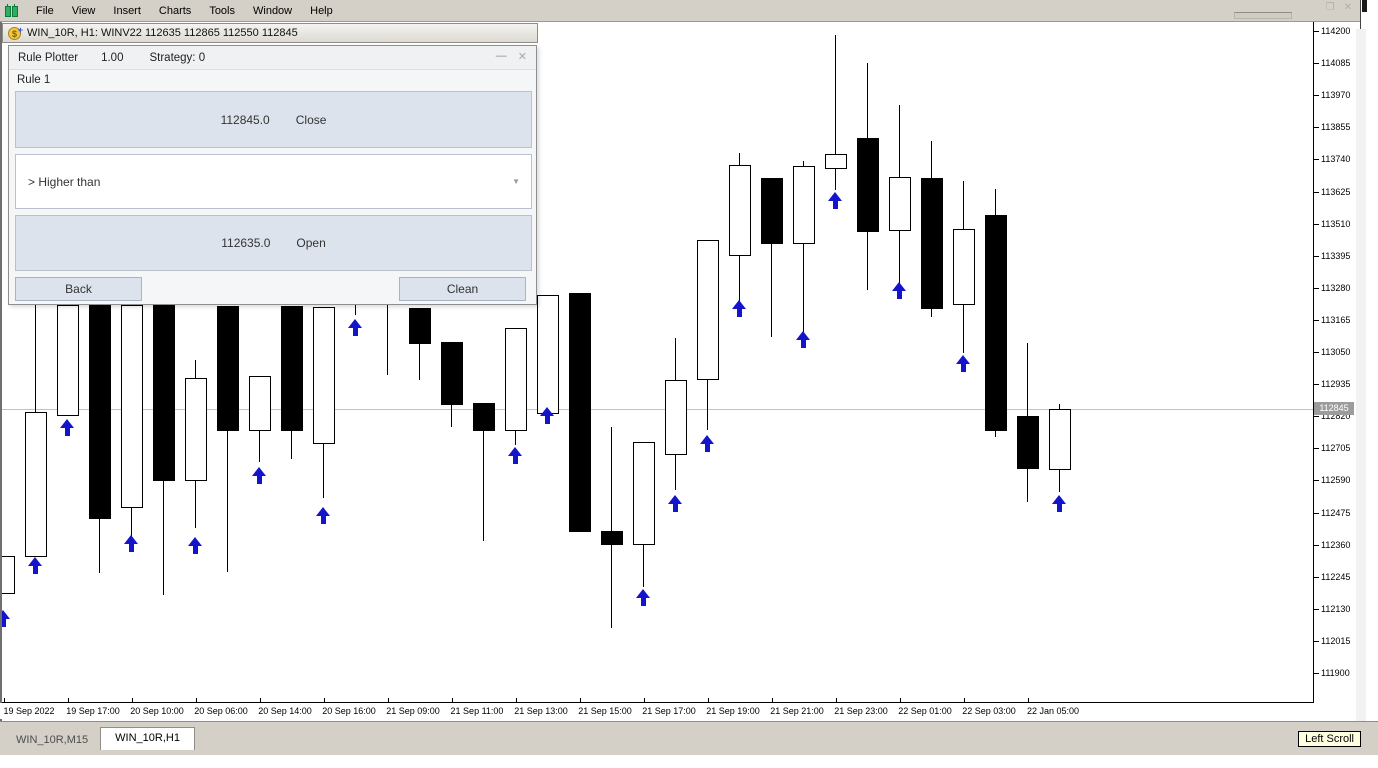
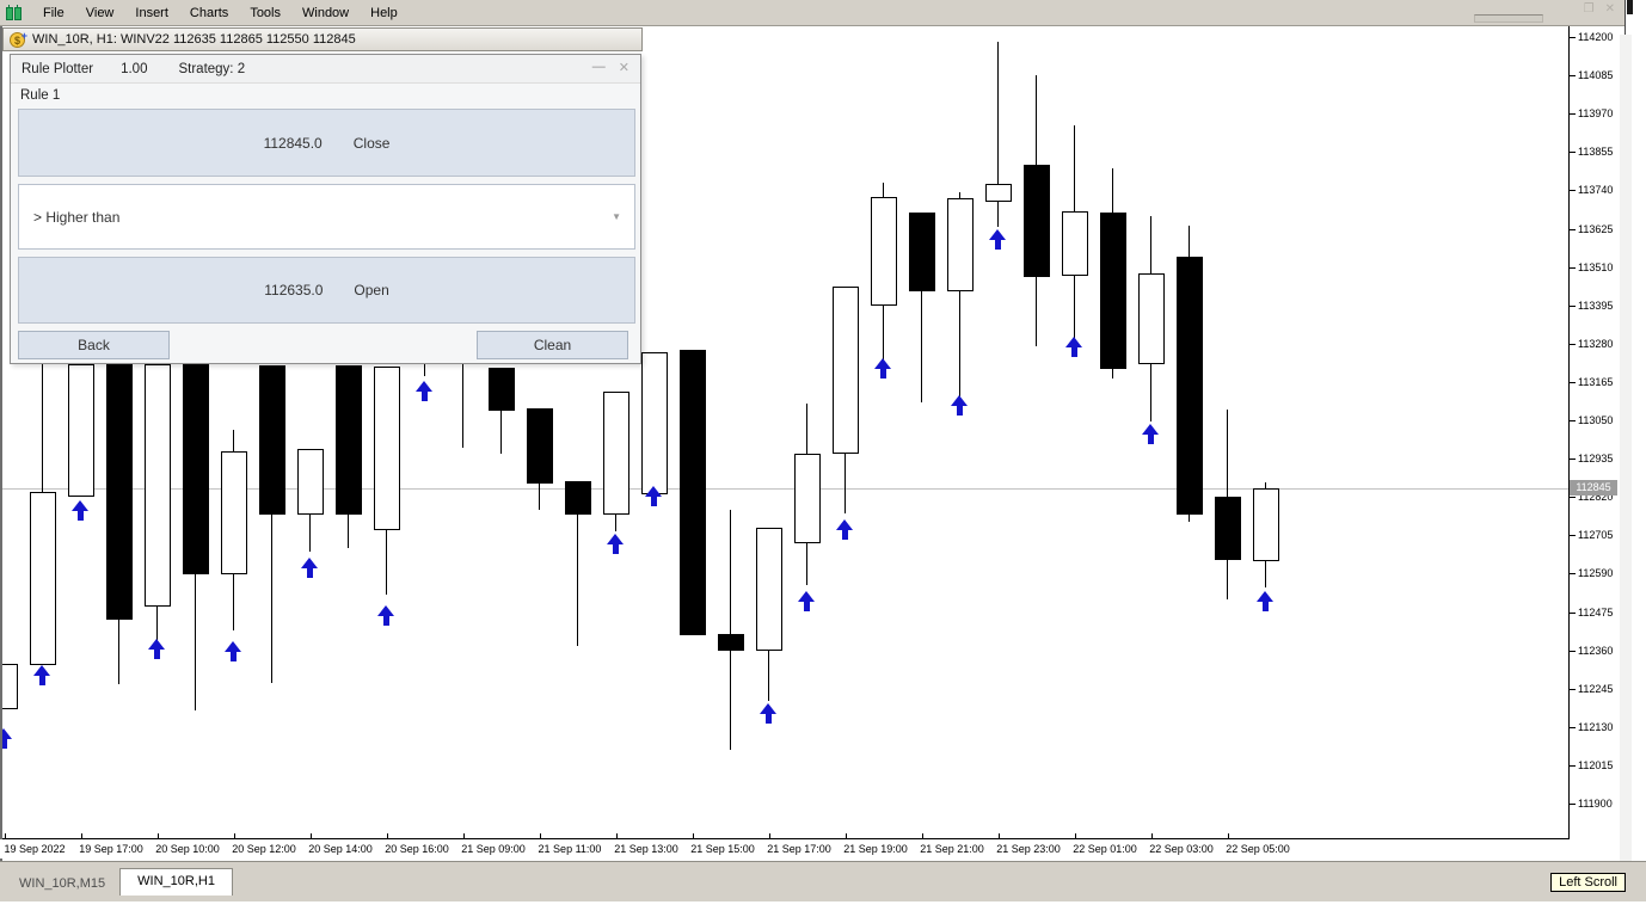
  File
  View
  Insert
  Charts
  Tools
  Window
  Help
  ❐
  ✕
  114200
  114085
  113970
  113855
  113740
  113625
  113510
  113395
  113280
  113165
  113050
  112935
  112820
  112705
  112590
  112475
  112360
  112245
  112130
  112015
  111900
  112845
  19 Sep 2022
  19 Sep 17:00
  20 Sep 10:00
- 20 Sep 06:00
+ 20 Sep 12:00
  20 Sep 14:00
  20 Sep 16:00
  21 Sep 09:00
  21 Sep 11:00
  21 Sep 13:00
  21 Sep 15:00
  21 Sep 17:00
  21 Sep 19:00
  21 Sep 21:00
  21 Sep 23:00
  22 Sep 01:00
  22 Sep 03:00
- 22 Jan 05:00
+ 22 Sep 05:00
  $
  +
  WIN_10R, H1: WINV22 112635 112865 112550 112845
  Rule Plotter
  1.00
- Strategy: 0
+ Strategy: 2
  —
  ✕
  Rule 1
  112845.0
  Close
  > Higher than
  ▼
  112635.0
  Open
  Back
  Clean
  WIN_10R,M15
  WIN_10R,H1
  Left Scroll
